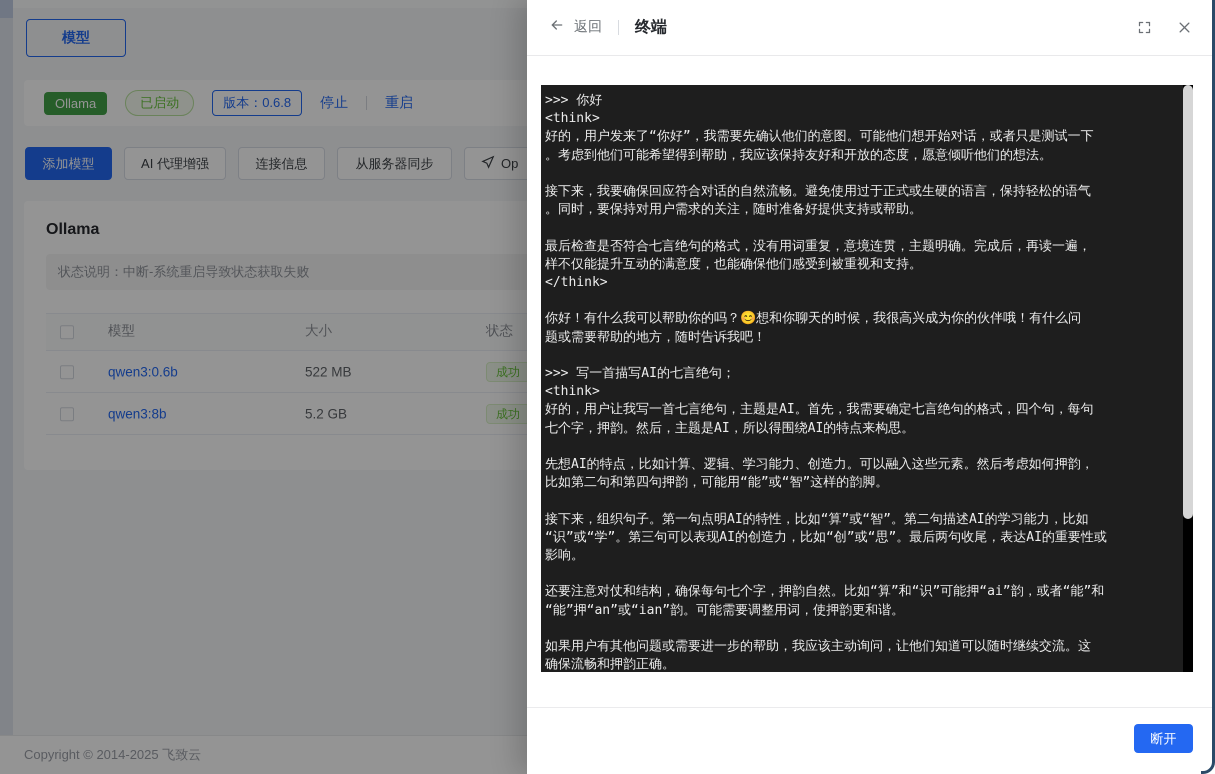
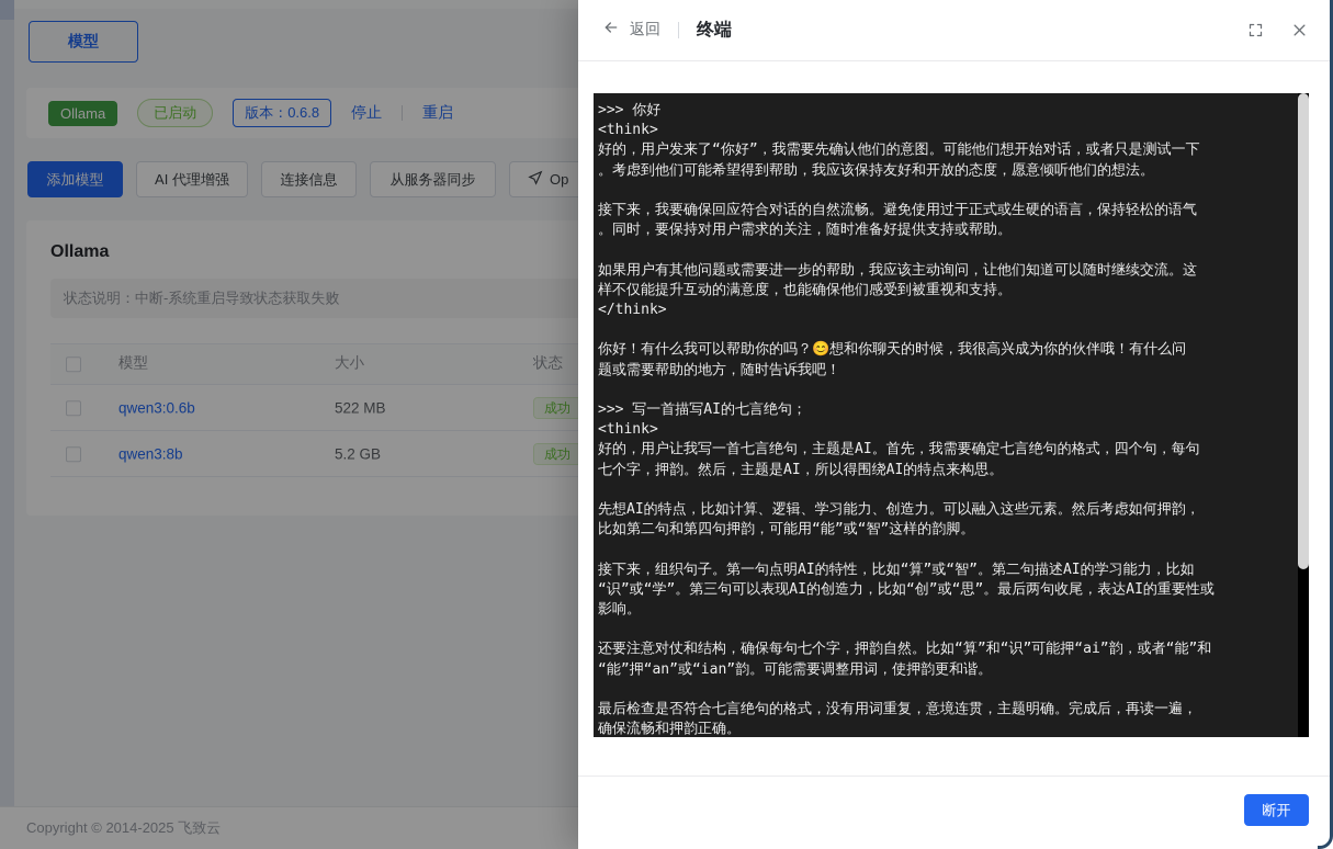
  模型
  Ollama
  已启动
  版本：0.6.8
  停止
  重启
  添加模型
  AI 代理增强
  连接信息
  从服务器同步
  Op
  Ollama
  状态说明：中断-系统重启导致状态获取失败
  模型
  大小
  状态
  qwen3:0.6b
  522 MB
  成功
  qwen3:8b
  5.2 GB
  成功
  Copyright © 2014-2025 飞致云
  返回
  终端
  >>> 你好
  <think>
  好的，用户发来了“你好”，我需要先确认他们的意图。可能他们想开始对话，或者只是测试一下
  。考虑到他们可能希望得到帮助，我应该保持友好和开放的态度，愿意倾听他们的想法。
  接下来，我要确保回应符合对话的自然流畅。避免使用过于正式或生硬的语言，保持轻松的语气
  。同时，要保持对用户需求的关注，随时准备好提供支持或帮助。
- 最后检查是否符合七言绝句的格式，没有用词重复，意境连贯，主题明确。完成后，再读一遍，
+ 如果用户有其他问题或需要进一步的帮助，我应该主动询问，让他们知道可以随时继续交流。这
  样不仅能提升互动的满意度，也能确保他们感受到被重视和支持。
  </think>
  你好！有什么我可以帮助你的吗？😊想和你聊天的时候，我很高兴成为你的伙伴哦！有什么问
  题或需要帮助的地方，随时告诉我吧！
  >>> 写一首描写AI的七言绝句；
  <think>
  好的，用户让我写一首七言绝句，主题是AI。首先，我需要确定七言绝句的格式，四个句，每句
  七个字，押韵。然后，主题是AI，所以得围绕AI的特点来构思。
  先想AI的特点，比如计算、逻辑、学习能力、创造力。可以融入这些元素。然后考虑如何押韵，
  比如第二句和第四句押韵，可能用“能”或“智”这样的韵脚。
  接下来，组织句子。第一句点明AI的特性，比如“算”或“智”。第二句描述AI的学习能力，比如
  “识”或“学”。第三句可以表现AI的创造力，比如“创”或“思”。最后两句收尾，表达AI的重要性或
  影响。
  还要注意对仗和结构，确保每句七个字，押韵自然。比如“算”和“识”可能押“ai”韵，或者“能”和
  “能”押“an”或“ian”韵。可能需要调整用词，使押韵更和谐。
- 如果用户有其他问题或需要进一步的帮助，我应该主动询问，让他们知道可以随时继续交流。这
+ 最后检查是否符合七言绝句的格式，没有用词重复，意境连贯，主题明确。完成后，再读一遍，
  确保流畅和押韵正确。
  断开
